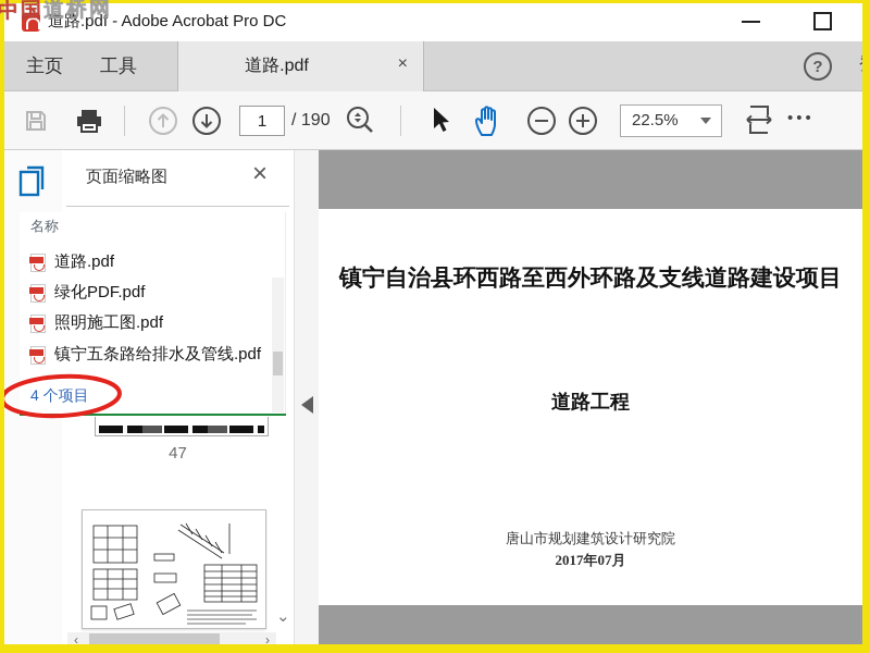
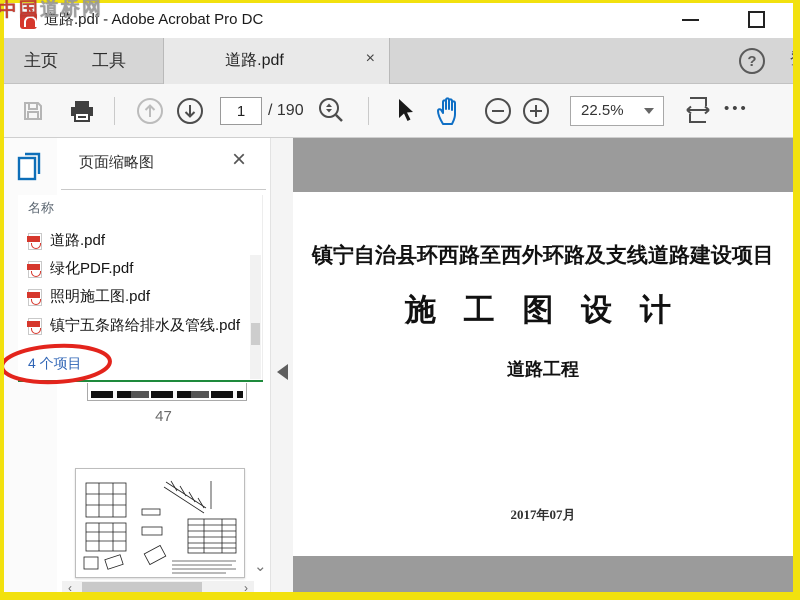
  道路.pdf - Adobe Acrobat Pro DC
  中国道桥网
  主页
  工具
  道路.pdf
  ×
  ?
  登
  1
  / 190
  22.5%
  •••
  页面缩略图
  ×
  47
  ⌄
  ‹
  ›
  名称
  道路.pdf
  绿化PDF.pdf
  照明施工图.pdf
  镇宁五条路给排水及管线.pdf
  4 个项目
  镇宁自治县环西路至西外环路及支线道路建设项目
+ 施 工 图 设 计
  道路工程
- 唐山市规划建筑设计研究院
  2017年07月
